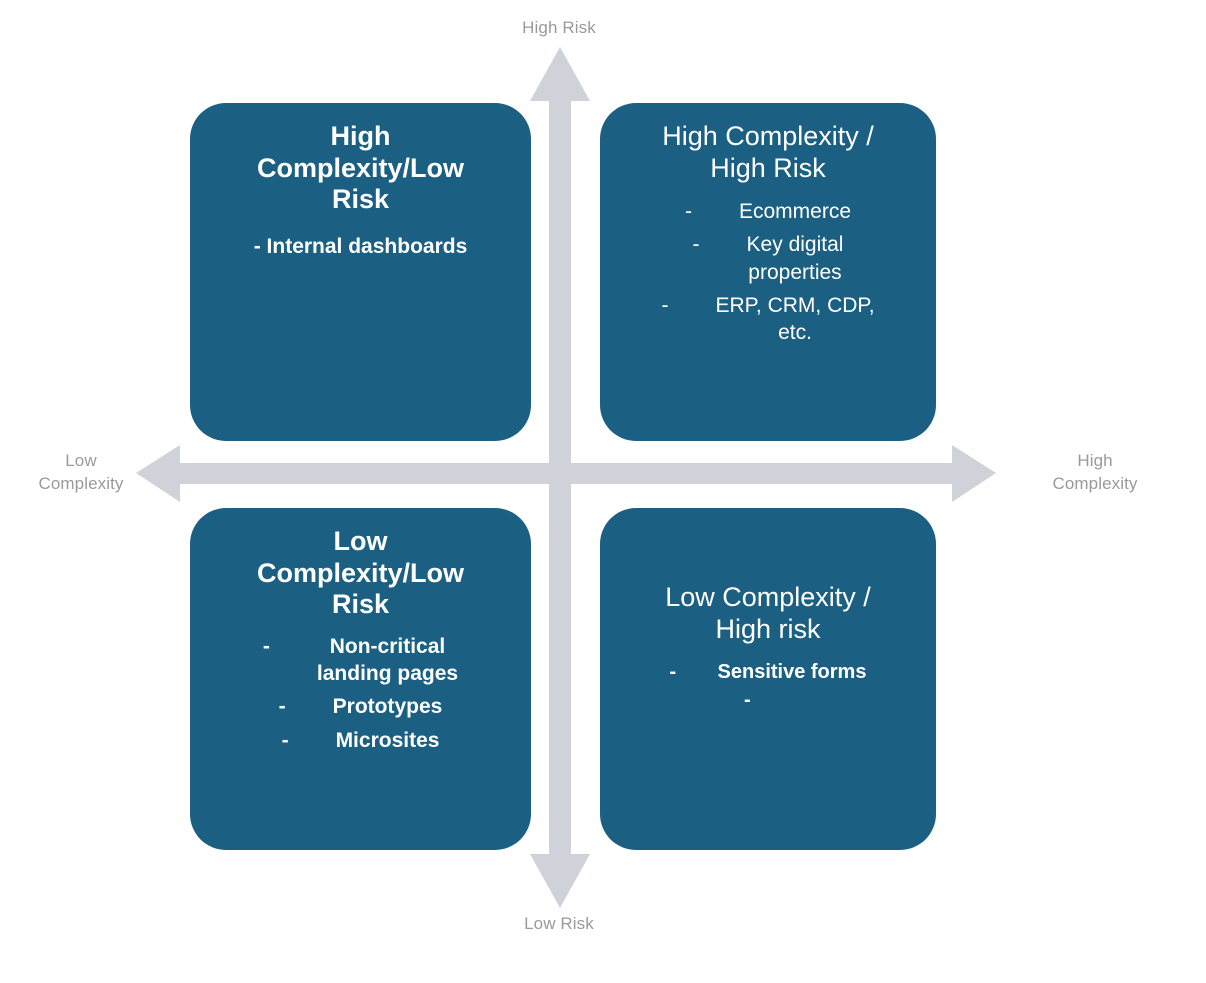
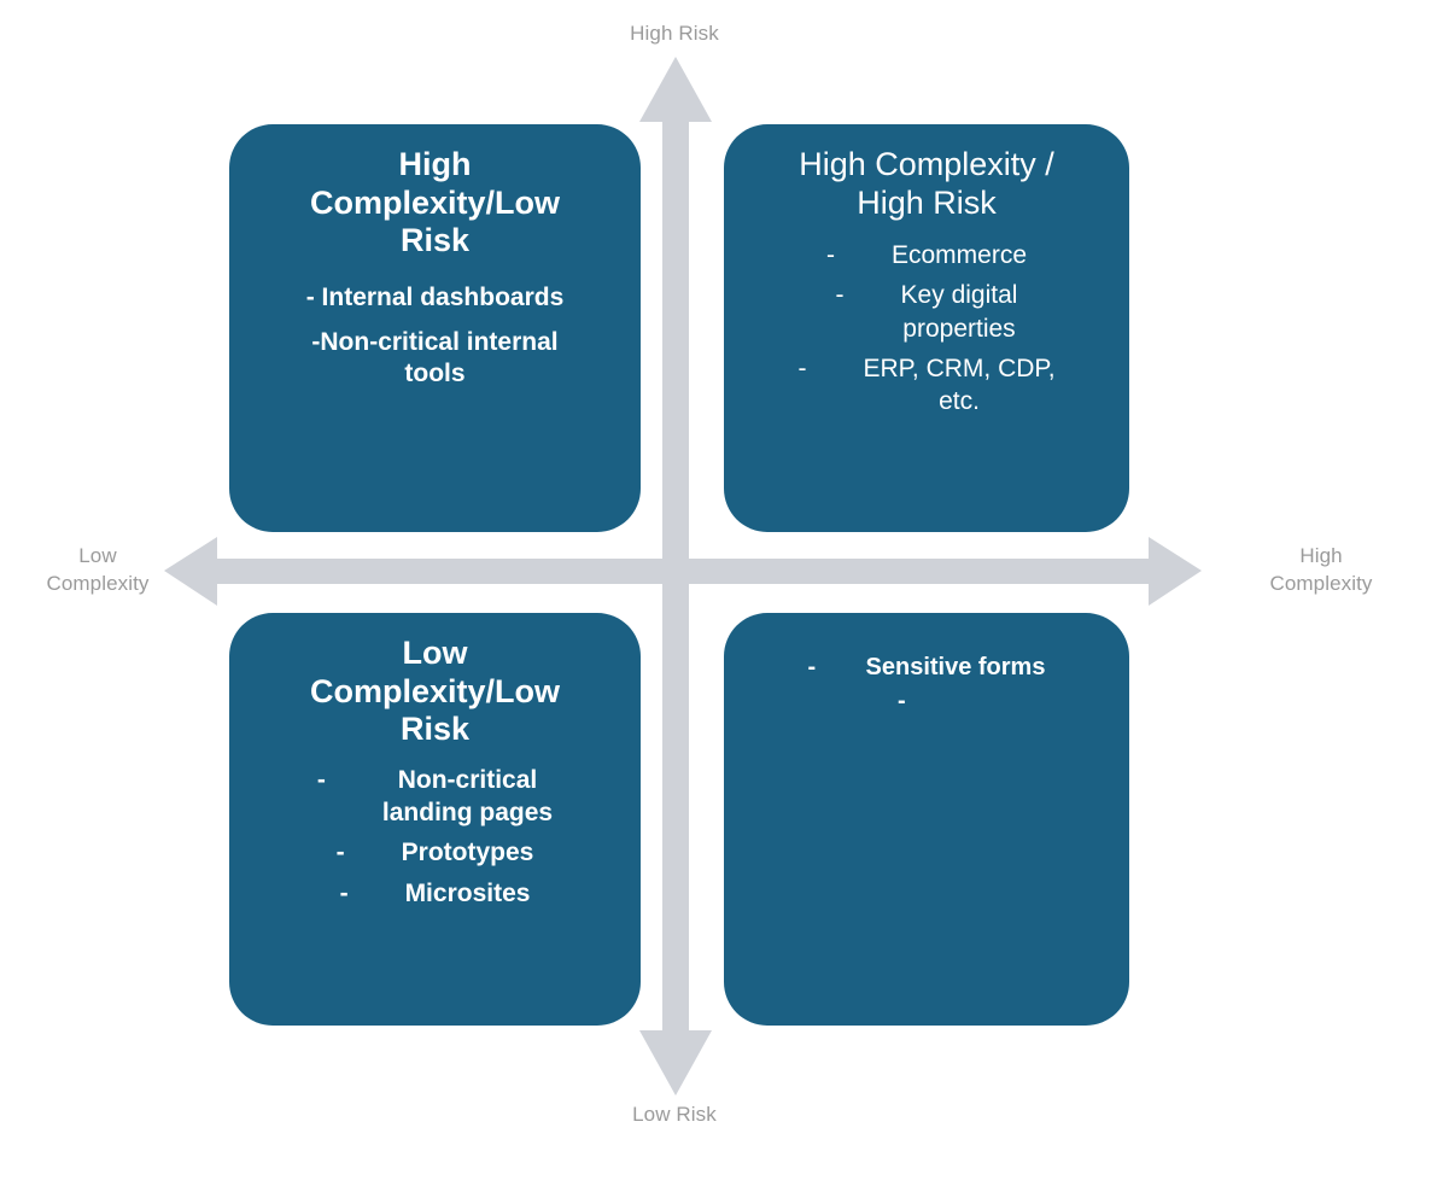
  High Risk
  Low Risk
  Low
  Complexity
  High
  Complexity
  High
  Complexity/Low
  Risk
  - Internal dashboards
+ -Non-critical internal
+ tools
  High Complexity /
  High Risk
  -
  Ecommerce
  -
  Key digital
  properties
  -
  ERP, CRM, CDP,
  etc.
  Low
  Complexity/Low
  Risk
  -
  Non-critical
  landing pages
  -
  Prototypes
  -
  Microsites
- Low Complexity /
- High risk
  -
  Sensitive forms
  -
